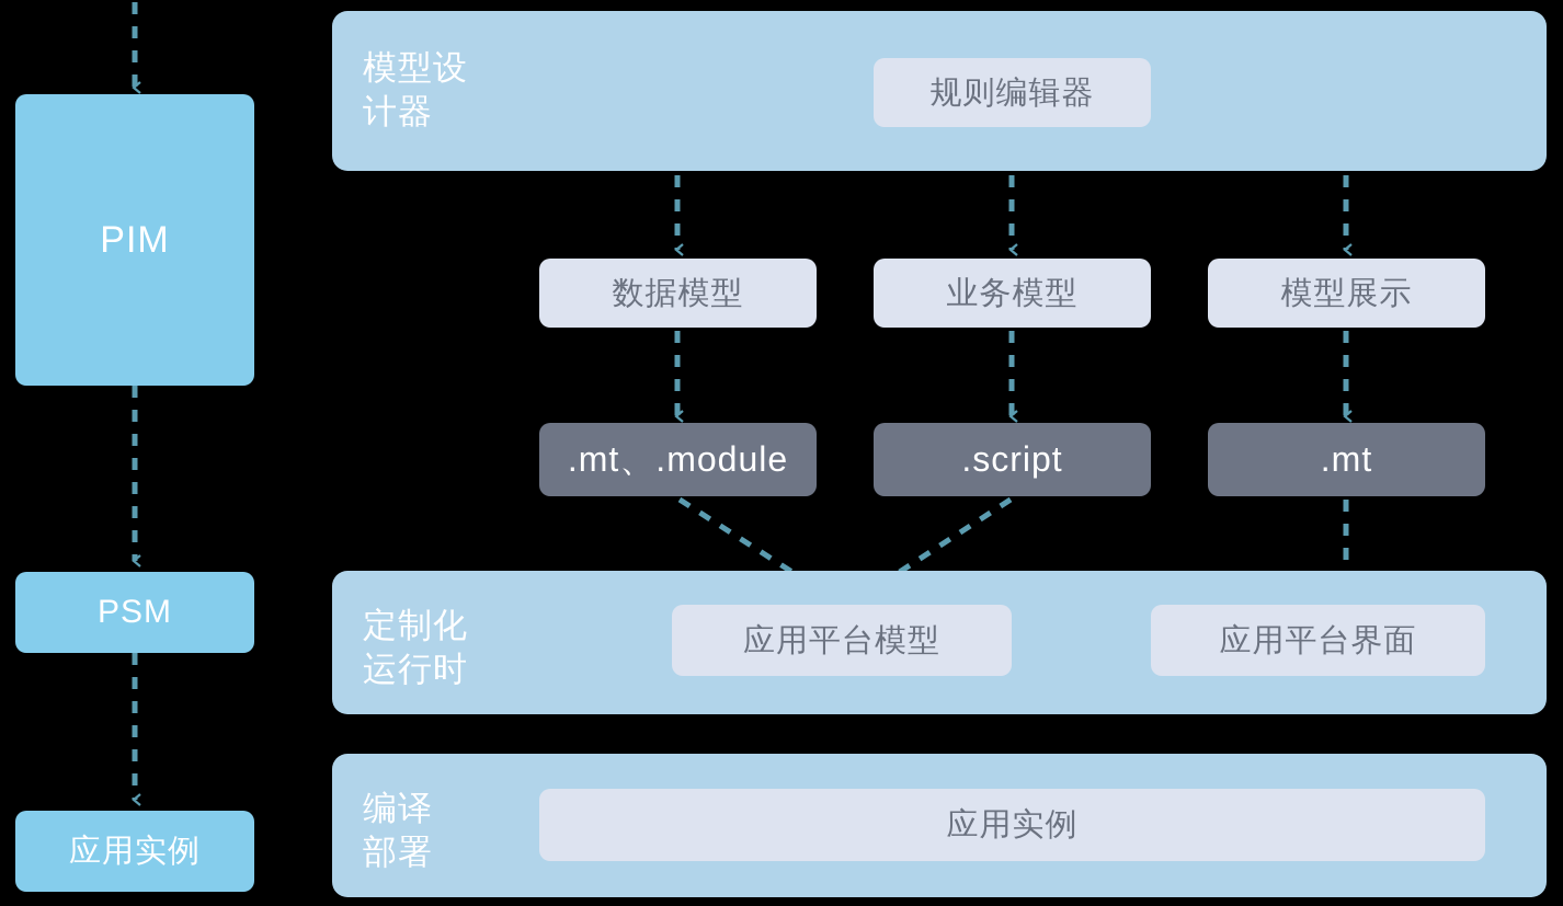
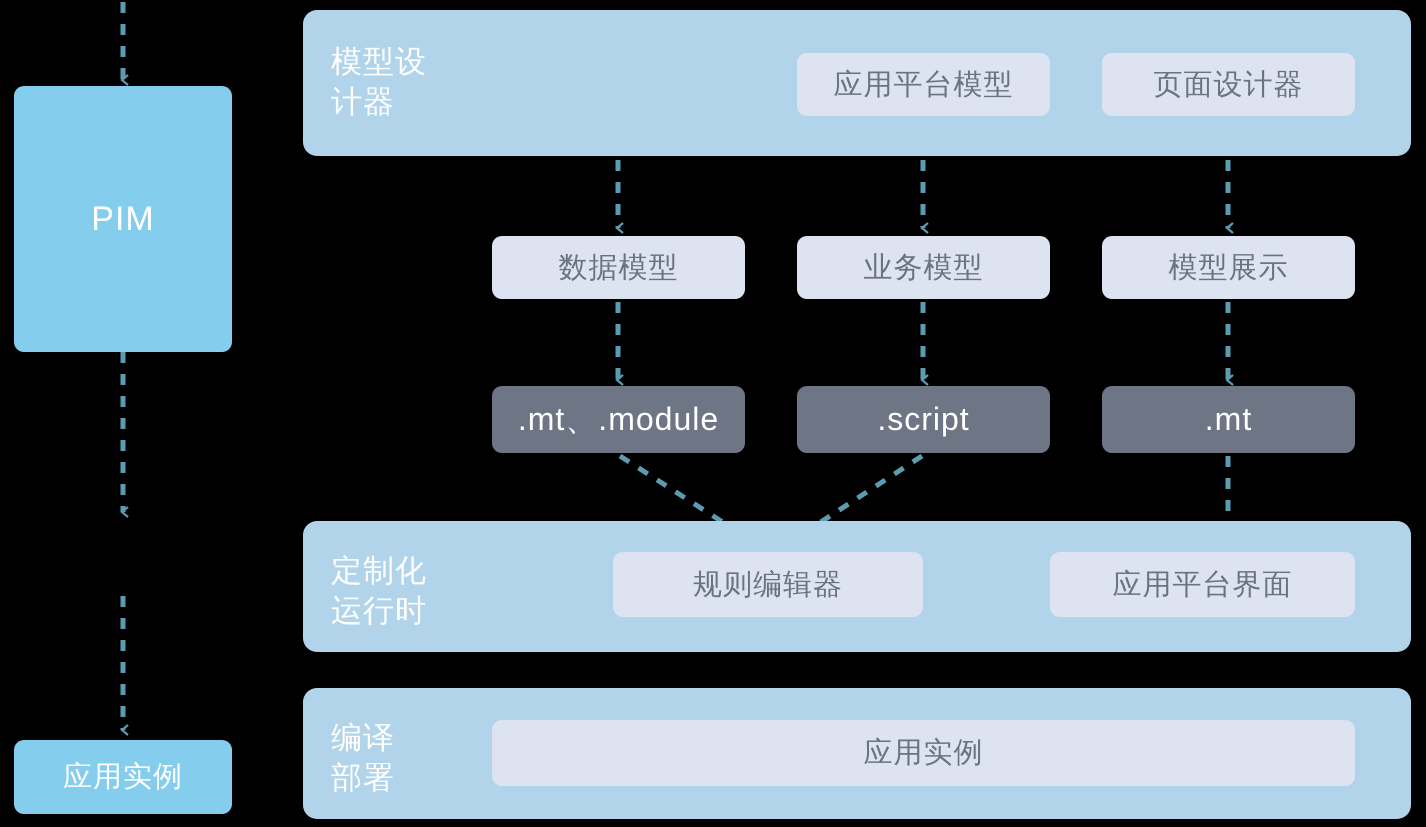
  PIM
- PSM
  应用实例
  模型设
  计器
- 规则编辑器
+ 应用平台模型
+ 页面设计器
  数据模型
  业务模型
  模型展示
  .mt、.module
  .script
  .mt
  定制化
  运行时
- 应用平台模型
+ 规则编辑器
  应用平台界面
  编译
  部署
  应用实例
